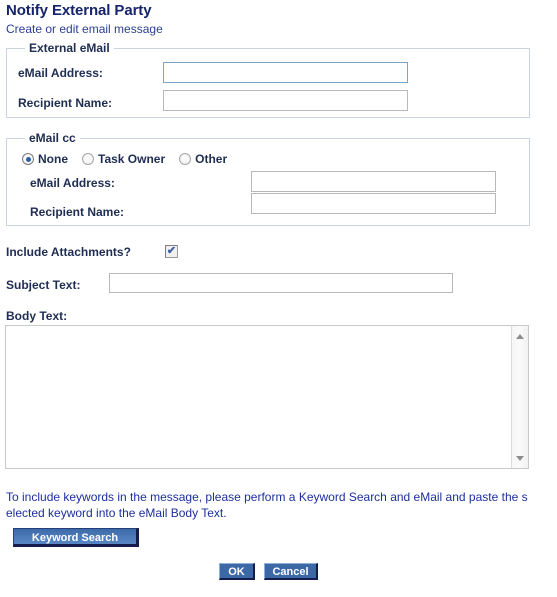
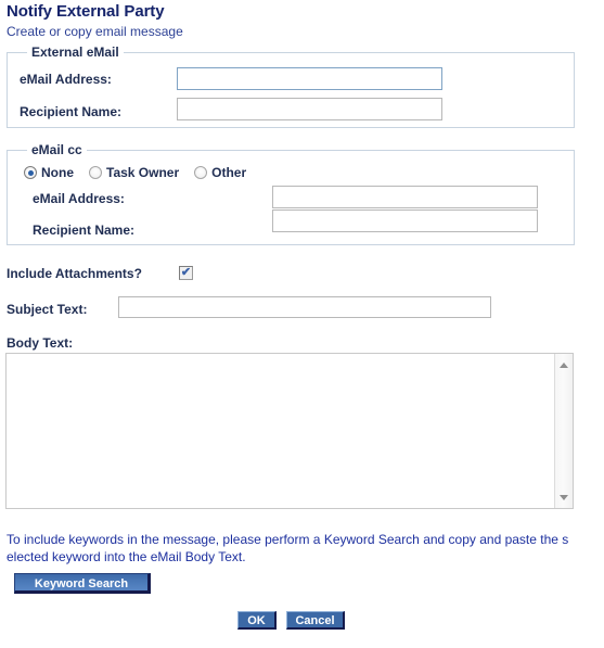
  Notify External Party
- Create or edit email message
+ Create or copy email message
  External eMail
  eMail Address:
  Recipient Name:
  eMail cc
  None
  Task Owner
  Other
  eMail Address:
  Recipient Name:
  Include Attachments?
  ✔
  Subject Text:
  Body Text:
- To include keywords in the message, please perform a Keyword Search and eMail and paste the selected keyword into the eMail Body Text.
+ To include keywords in the message, please perform a Keyword Search and copy and paste the selected keyword into the eMail Body Text.
  Keyword Search
  OK
  Cancel
